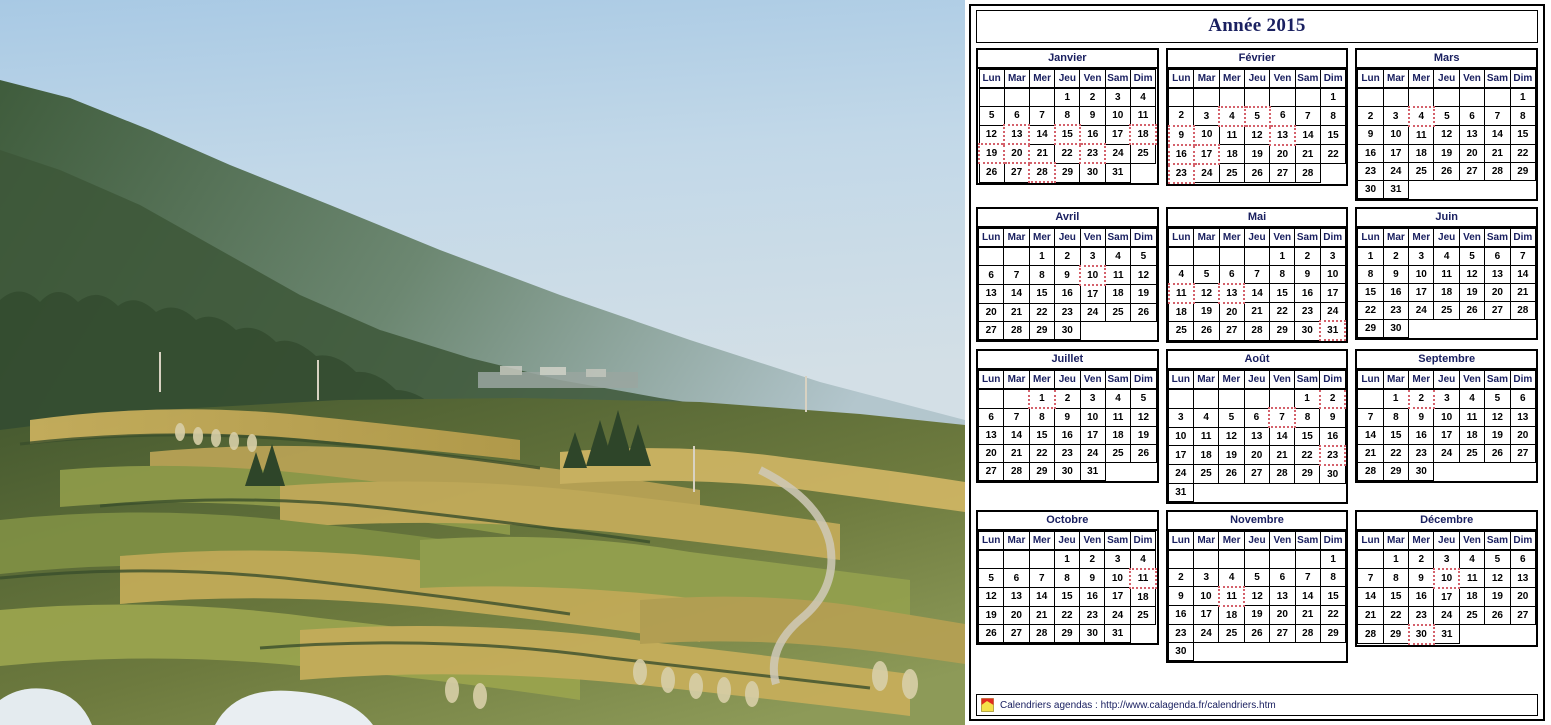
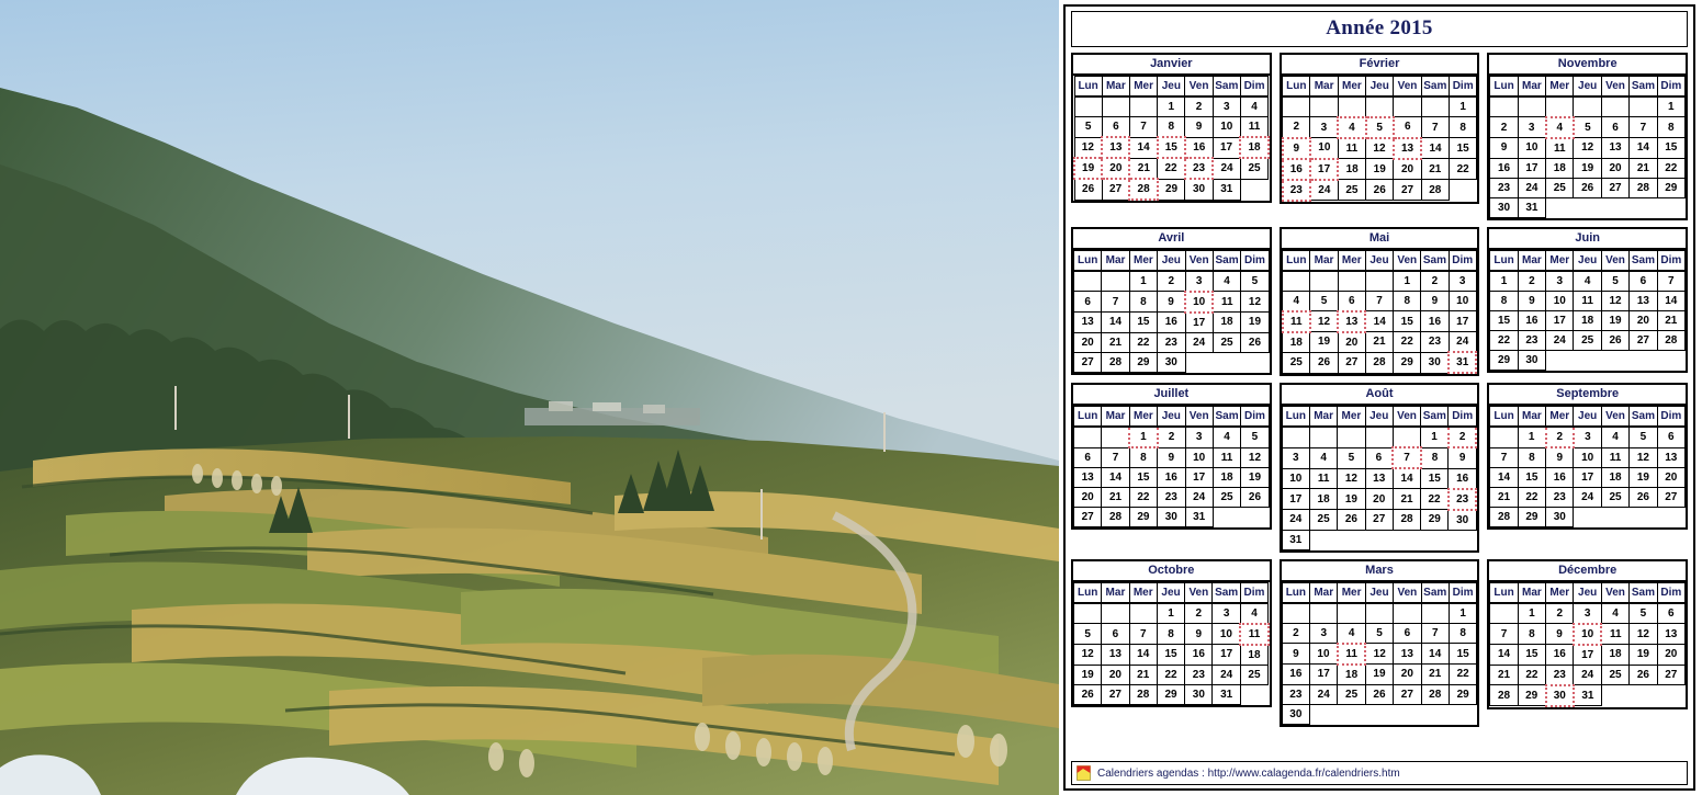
  Année 2015
  Janvier
  Lun	Mar	Mer	Jeu	Ven	Sam	Dim
  			1	2	3	4
  5	6	7	8	9	10	11
  12	13	14	15	16	17	18
  19	20	21	22	23	24	25
  26	27	28	29	30	31
  Février
  Lun	Mar	Mer	Jeu	Ven	Sam	Dim
  						1
  2	3	4	5	6	7	8
  9	10	11	12	13	14	15
  16	17	18	19	20	21	22
  23	24	25	26	27	28
- Mars
+ Novembre
  Lun	Mar	Mer	Jeu	Ven	Sam	Dim
  						1
  2	3	4	5	6	7	8
  9	10	11	12	13	14	15
  16	17	18	19	20	21	22
  23	24	25	26	27	28	29
  30	31
  Avril
  Lun	Mar	Mer	Jeu	Ven	Sam	Dim
  		1	2	3	4	5
  6	7	8	9	10	11	12
  13	14	15	16	17	18	19
  20	21	22	23	24	25	26
  27	28	29	30
  Mai
  Lun	Mar	Mer	Jeu	Ven	Sam	Dim
  				1	2	3
  4	5	6	7	8	9	10
  11	12	13	14	15	16	17
  18	19	20	21	22	23	24
  25	26	27	28	29	30	31
  Juin
  Lun	Mar	Mer	Jeu	Ven	Sam	Dim
  1	2	3	4	5	6	7
  8	9	10	11	12	13	14
  15	16	17	18	19	20	21
  22	23	24	25	26	27	28
  29	30
  Juillet
  Lun	Mar	Mer	Jeu	Ven	Sam	Dim
  		1	2	3	4	5
  6	7	8	9	10	11	12
  13	14	15	16	17	18	19
  20	21	22	23	24	25	26
  27	28	29	30	31
  Août
  Lun	Mar	Mer	Jeu	Ven	Sam	Dim
  					1	2
  3	4	5	6	7	8	9
  10	11	12	13	14	15	16
  17	18	19	20	21	22	23
  24	25	26	27	28	29	30
  31
  Septembre
  Lun	Mar	Mer	Jeu	Ven	Sam	Dim
  	1	2	3	4	5	6
  7	8	9	10	11	12	13
  14	15	16	17	18	19	20
  21	22	23	24	25	26	27
  28	29	30
  Octobre
  Lun	Mar	Mer	Jeu	Ven	Sam	Dim
  			1	2	3	4
  5	6	7	8	9	10	11
  12	13	14	15	16	17	18
  19	20	21	22	23	24	25
  26	27	28	29	30	31
- Novembre
+ Mars
  Lun	Mar	Mer	Jeu	Ven	Sam	Dim
  						1
  2	3	4	5	6	7	8
  9	10	11	12	13	14	15
  16	17	18	19	20	21	22
  23	24	25	26	27	28	29
  30
  Décembre
  Lun	Mar	Mer	Jeu	Ven	Sam	Dim
  	1	2	3	4	5	6
  7	8	9	10	11	12	13
  14	15	16	17	18	19	20
  21	22	23	24	25	26	27
  28	29	30	31
  Calendriers agendas : http://www.calagenda.fr/calendriers.htm
